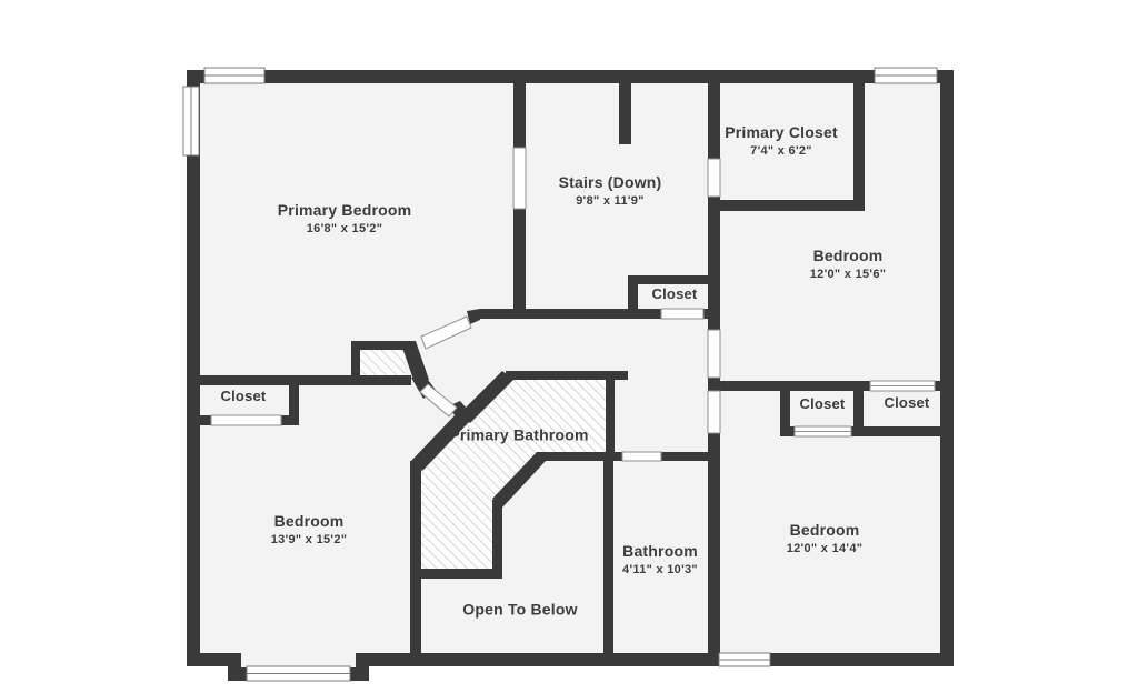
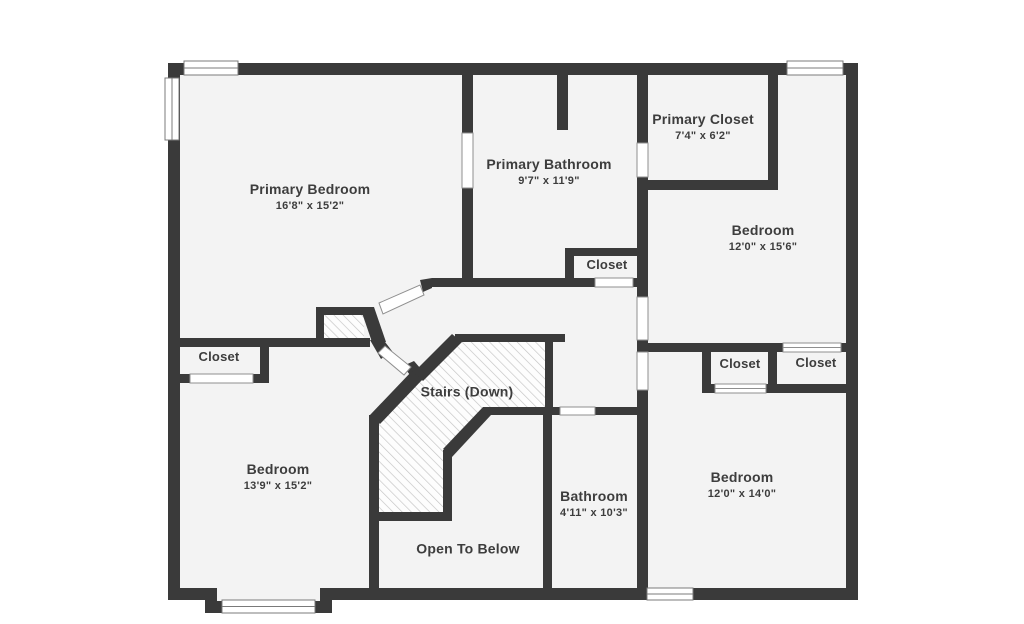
  Primary Bedroom
  16'8" x 15'2"
- Stairs (Down)
+ Primary Bathroom
- 9'8" x 11'9"
+ 9'7" x 11'9"
  Primary Closet
  7'4" x 6'2"
  Bedroom
  12'0" x 15'6"
  Closet
  Closet
  Bedroom
  13'9" x 15'2"
- Primary Bathroom
+ Stairs (Down)
  Open To Below
  Bathroom
  4'11" x 10'3"
  Closet
  Closet
  Bedroom
- 12'0" x 14'4"
+ 12'0" x 14'0"
